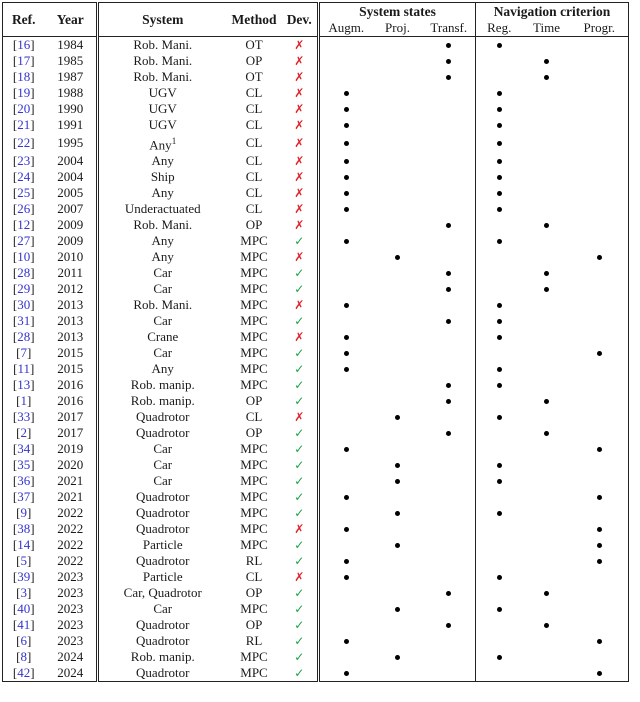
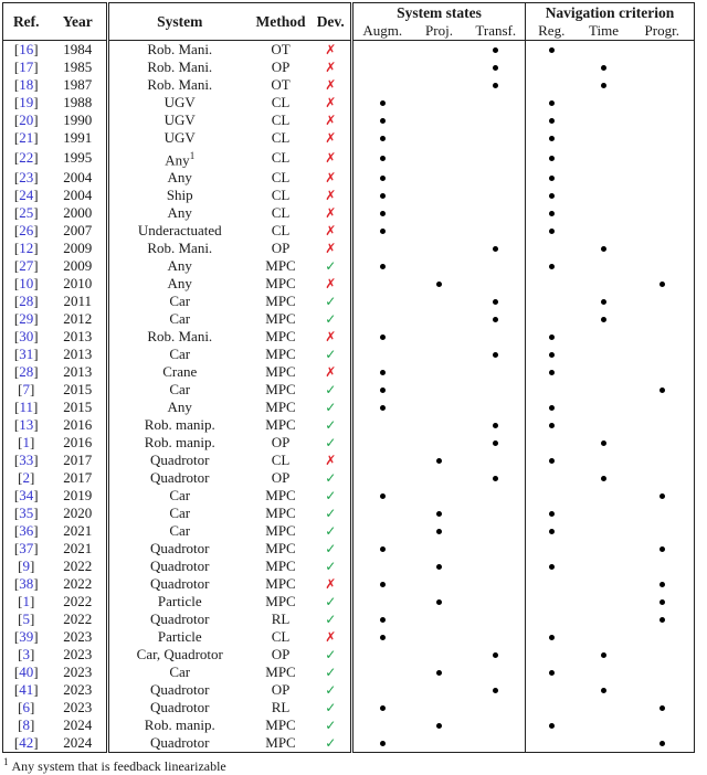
  Ref.	Year	System	Method	Dev.	System states	Navigation criterion
  Augm.	Proj.	Transf.	Reg.	Time	Progr.
  [16]	1984	Rob. Mani.	OT	✗
  [17]	1985	Rob. Mani.	OP	✗
  [18]	1987	Rob. Mani.	OT	✗
  [19]	1988	UGV	CL	✗
  [20]	1990	UGV	CL	✗
  [21]	1991	UGV	CL	✗
  [22]	1995	Any1	CL	✗
  [23]	2004	Any	CL	✗
  [24]	2004	Ship	CL	✗
- [25]	2005	Any	CL	✗
+ [25]	2000	Any	CL	✗
  [26]	2007	Underactuated	CL	✗
  [12]	2009	Rob. Mani.	OP	✗
  [27]	2009	Any	MPC	✓
  [10]	2010	Any	MPC	✗
  [28]	2011	Car	MPC	✓
  [29]	2012	Car	MPC	✓
  [30]	2013	Rob. Mani.	MPC	✗
  [31]	2013	Car	MPC	✓
  [28]	2013	Crane	MPC	✗
  [7]	2015	Car	MPC	✓
  [11]	2015	Any	MPC	✓
  [13]	2016	Rob. manip.	MPC	✓
  [1]	2016	Rob. manip.	OP	✓
  [33]	2017	Quadrotor	CL	✗
  [2]	2017	Quadrotor	OP	✓
  [34]	2019	Car	MPC	✓
  [35]	2020	Car	MPC	✓
  [36]	2021	Car	MPC	✓
  [37]	2021	Quadrotor	MPC	✓
  [9]	2022	Quadrotor	MPC	✓
  [38]	2022	Quadrotor	MPC	✗
- [14]	2022	Particle	MPC	✓
+ [1]	2022	Particle	MPC	✓
  [5]	2022	Quadrotor	RL	✓
  [39]	2023	Particle	CL	✗
  [3]	2023	Car, Quadrotor	OP	✓
  [40]	2023	Car	MPC	✓
  [41]	2023	Quadrotor	OP	✓
  [6]	2023	Quadrotor	RL	✓
  [8]	2024	Rob. manip.	MPC	✓
  [42]	2024	Quadrotor	MPC	✓
+ 1 Any system that is feedback linearizable
